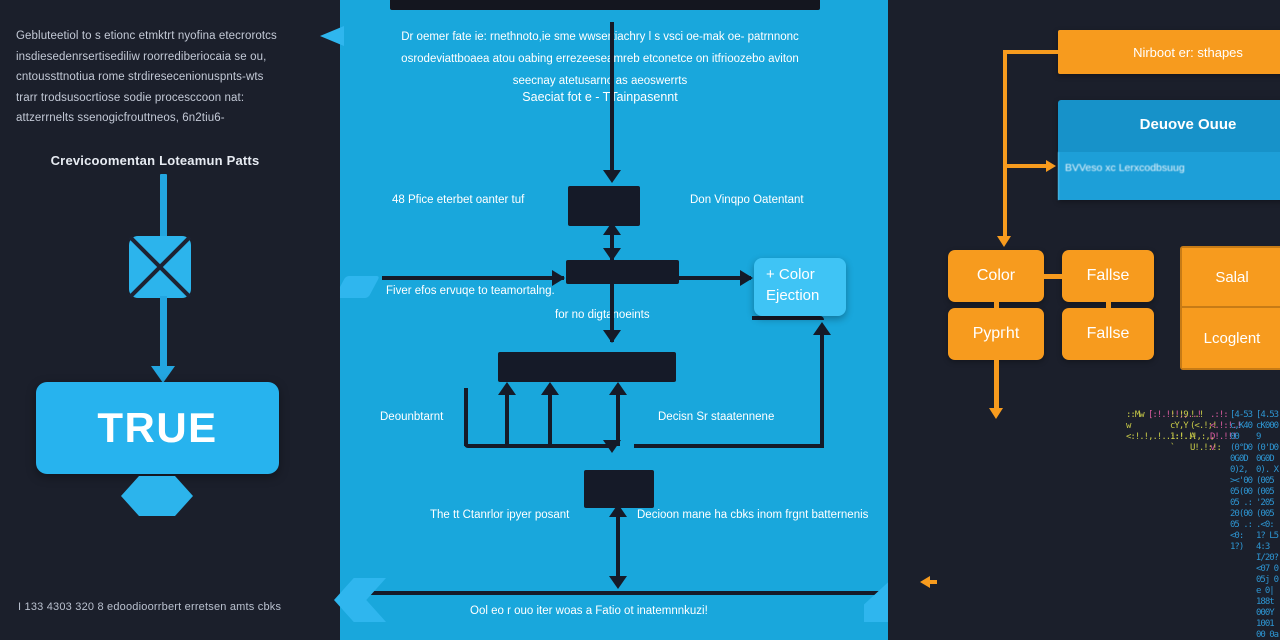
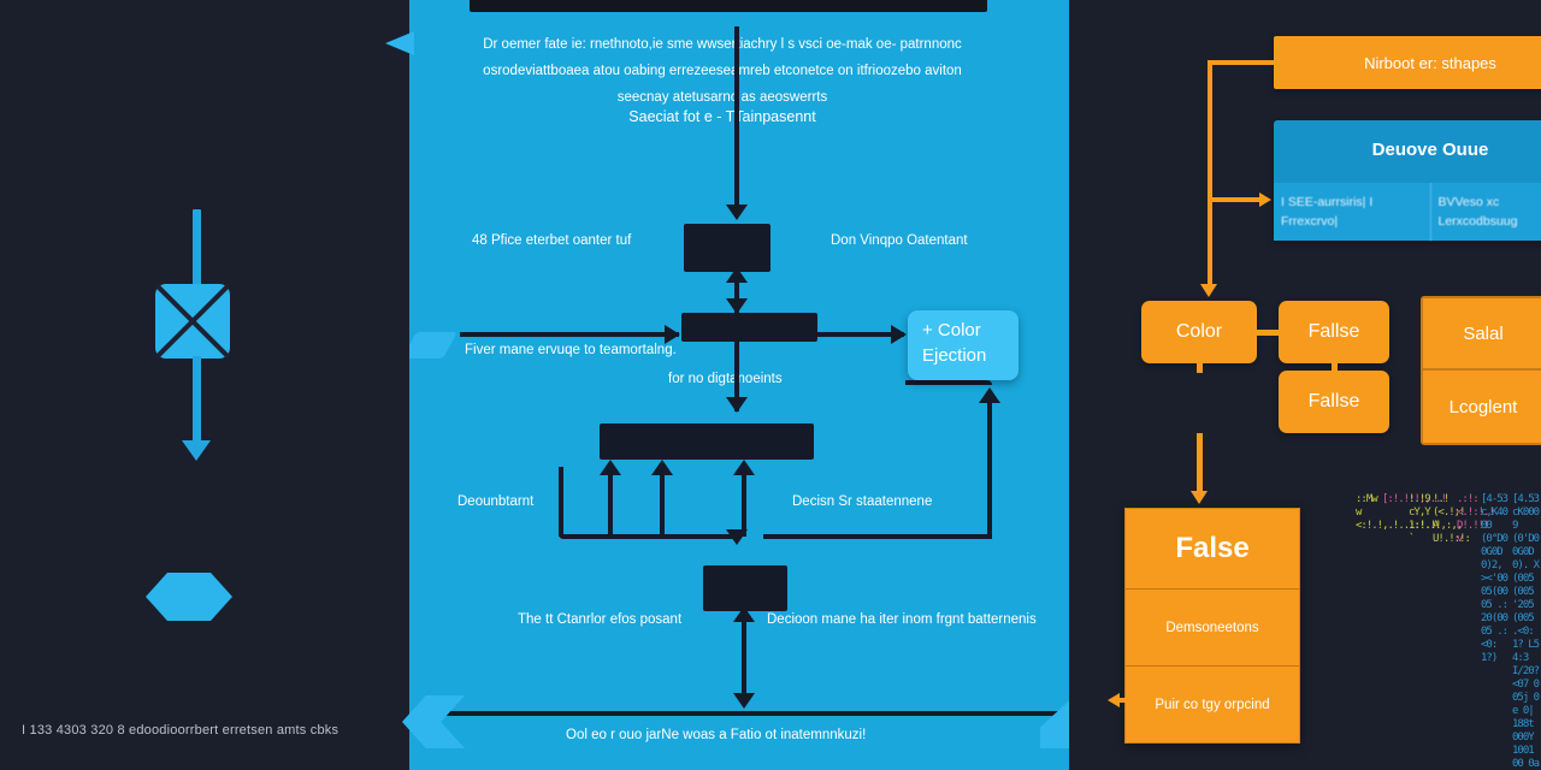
- Gebluteetiol to s etionc etmktrt nyofina etecrorotcs insdiesedenrsertisediliw roorrediberiocaia se ou, cntoussttnotiua rome strdiresecenionuspnts-wts trarr trodsusocrtiose sodie procesccoon nat: attzerrnelts ssenogicfrouttneos, 6n2tiu6-
- Crevicoomentan Loteamun Patts
- TRUE
  I 133 4303 320 8 edoodioorrbert erretsen amts cbks
  Dr oemer fate ie: rnethnoto,ie sme wwseiachry l s vsci oe-mak oe- patrnnonc osrodeviattboaea atou oabing errezeesemreb etconetce on itfrioozebo aviton seecnay atetusarn as aeoswerrts
  Saeciat fot e - Tainpasennt
  48 Pfice eterbet oanter tuf
  Don Vinqpo Oatentant
- Fiver efos ervuqe to teamortalng.
+ Fiver mane ervuqe to teamortalng.
  for no digtnoeints
  Deounbtarnt
  Decisn Sr staatennene
- The tt Ctanrlor ipyer posant
+ The tt Ctanrlor efos posant
- Decioon mane ha cbks inom frgnt batternenis
+ Decioon mane ha iter inom frgnt batternenis
- Ool eo r ouo iter woas a Fatio ot inatemnnkuzi!
+ Ool eo r ouo jarNe woas a Fatio ot inatemnnkuzi!
  Nirboot er: sthapes
  Deuove Ouue
+ I SEE-aurrsiris| I Frrexcrvo|
  BVVeso xc Lerxcodbsuug
  Color
  Fallse
- Pургht
  Fallse
  Salal
  Lcoglent
+ False
+ Demsoneetons
+ Puir co tgy orpcind
  ::Mww<:!.!,.!..
  !.!9cY,Y1:!..`
  !.!(<.!;AU!.!:
  .:!:<.!:!D!.!!v
  [4-53c,K4000 (0°D00G0D0)2, ><'0005(0005 .:20(0005 .:<0:1?)
  [4.53cK0009 (0'D00G0D0). X(005(005 '205(005 .<0:1? L54:3 I/20? <07 005j 0e 0| 188t 000Y 1001 00 0a
  + Color
  Ejection
